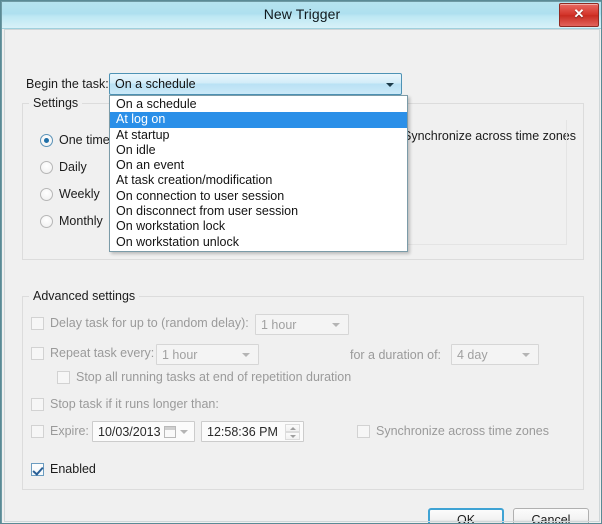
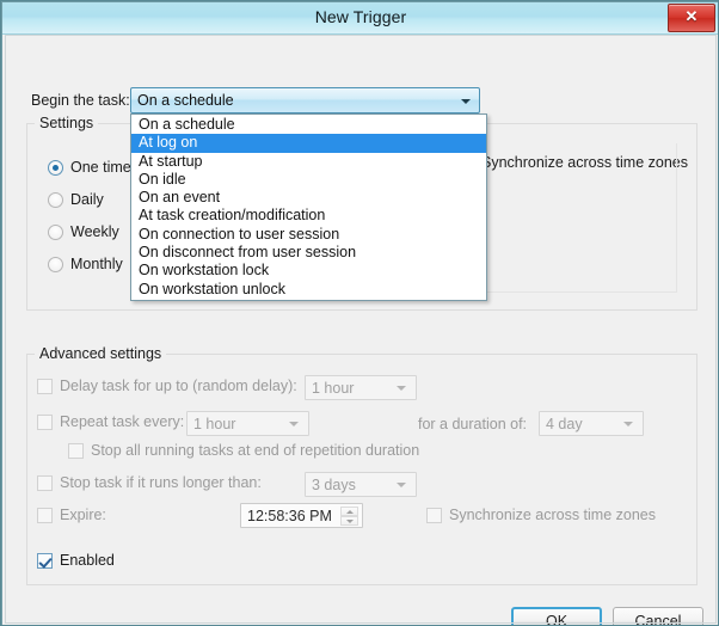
  New Trigger
  ✕
  Begin the task:
  Settings
  One time
  Daily
  Weekly
  Monthly
  ynchronize across time zones
  Advanced settings
  Delay task for up to (random delay):
  1 hour
  Repeat task every:
  1 hour
  for a duration of:
  4 day
  Stop all running tasks at end of repetition duration
  Stop task if it runs longer than:
+ 3 days
  Expire:
- 10/03/2013
  12:58:36 PM
  Synchronize across time zones
  Enabled
  OK
  Cancel
  On a schedule
  On a schedule
  At log on
  At startup
  On idle
  On an event
  At task creation/modification
  On connection to user session
  On disconnect from user session
  On workstation lock
  On workstation unlock
